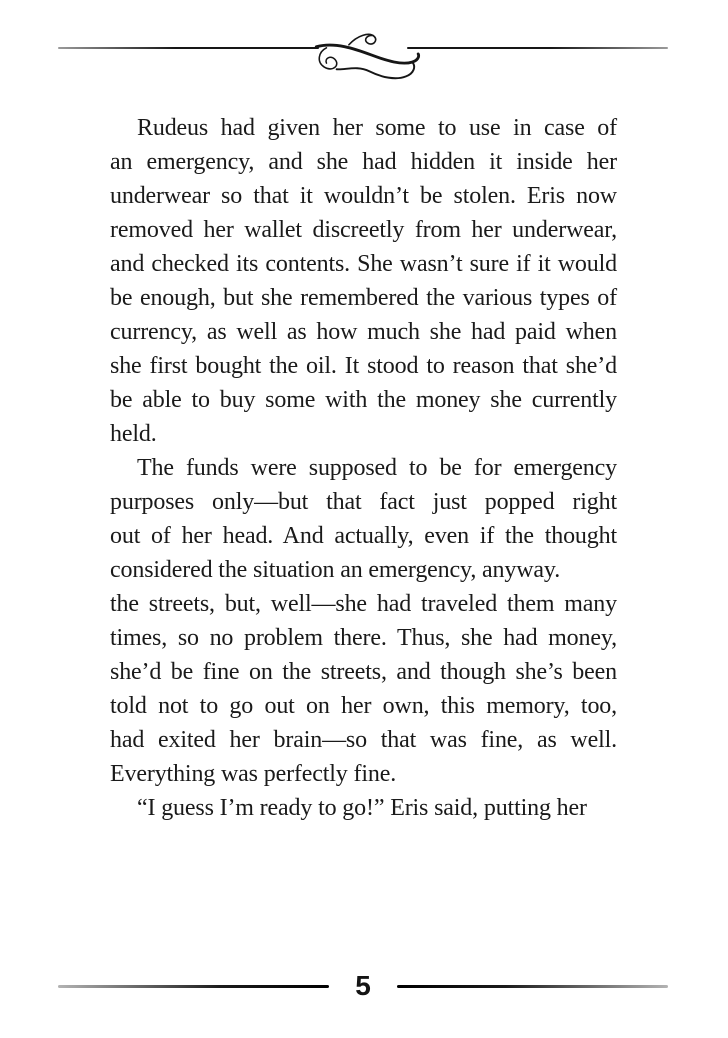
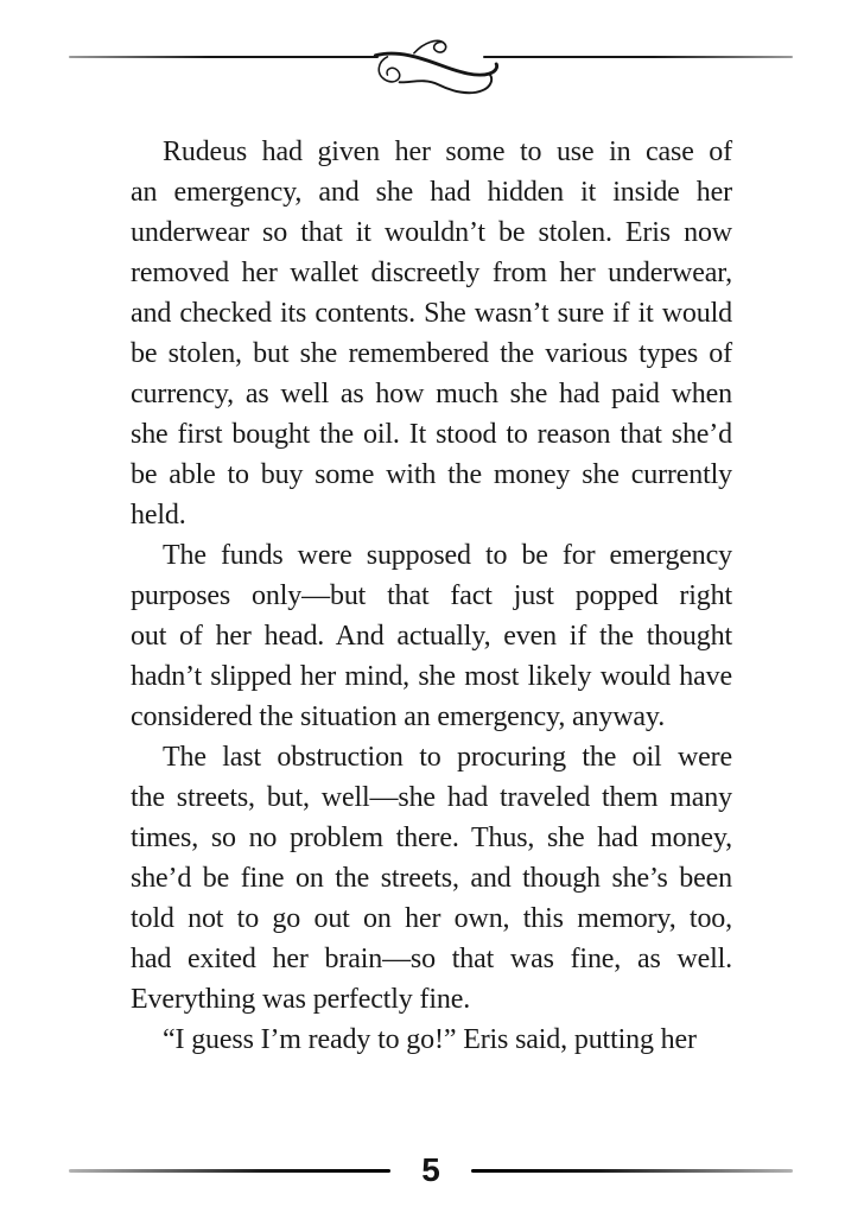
  Rudeus had given her some to use in case of
  an emergency, and she had hidden it inside her
  underwear so that it wouldn’t be stolen. Eris now
  removed her wallet discreetly from her underwear,
  and checked its contents. She wasn’t sure if it would
- be enough, but she remembered the various types of
+ be stolen, but she remembered the various types of
  currency, as well as how much she had paid when
  she first bought the oil. It stood to reason that she’d
  be able to buy some with the money she currently
  held.
  The funds were supposed to be for emergency
  purposes only—but that fact just popped right
  out of her head. And actually, even if the thought
+ hadn’t slipped her mind, she most likely would have
  considered the situation an emergency, anyway.
+ The last obstruction to procuring the oil were
  the streets, but, well—she had traveled them many
  times, so no problem there. Thus, she had money,
  she’d be fine on the streets, and though she’s been
  told not to go out on her own, this memory, too,
  had exited her brain—so that was fine, as well.
  Everything was perfectly fine.
  “I guess I’m ready to go!” Eris said, putting her
  5
